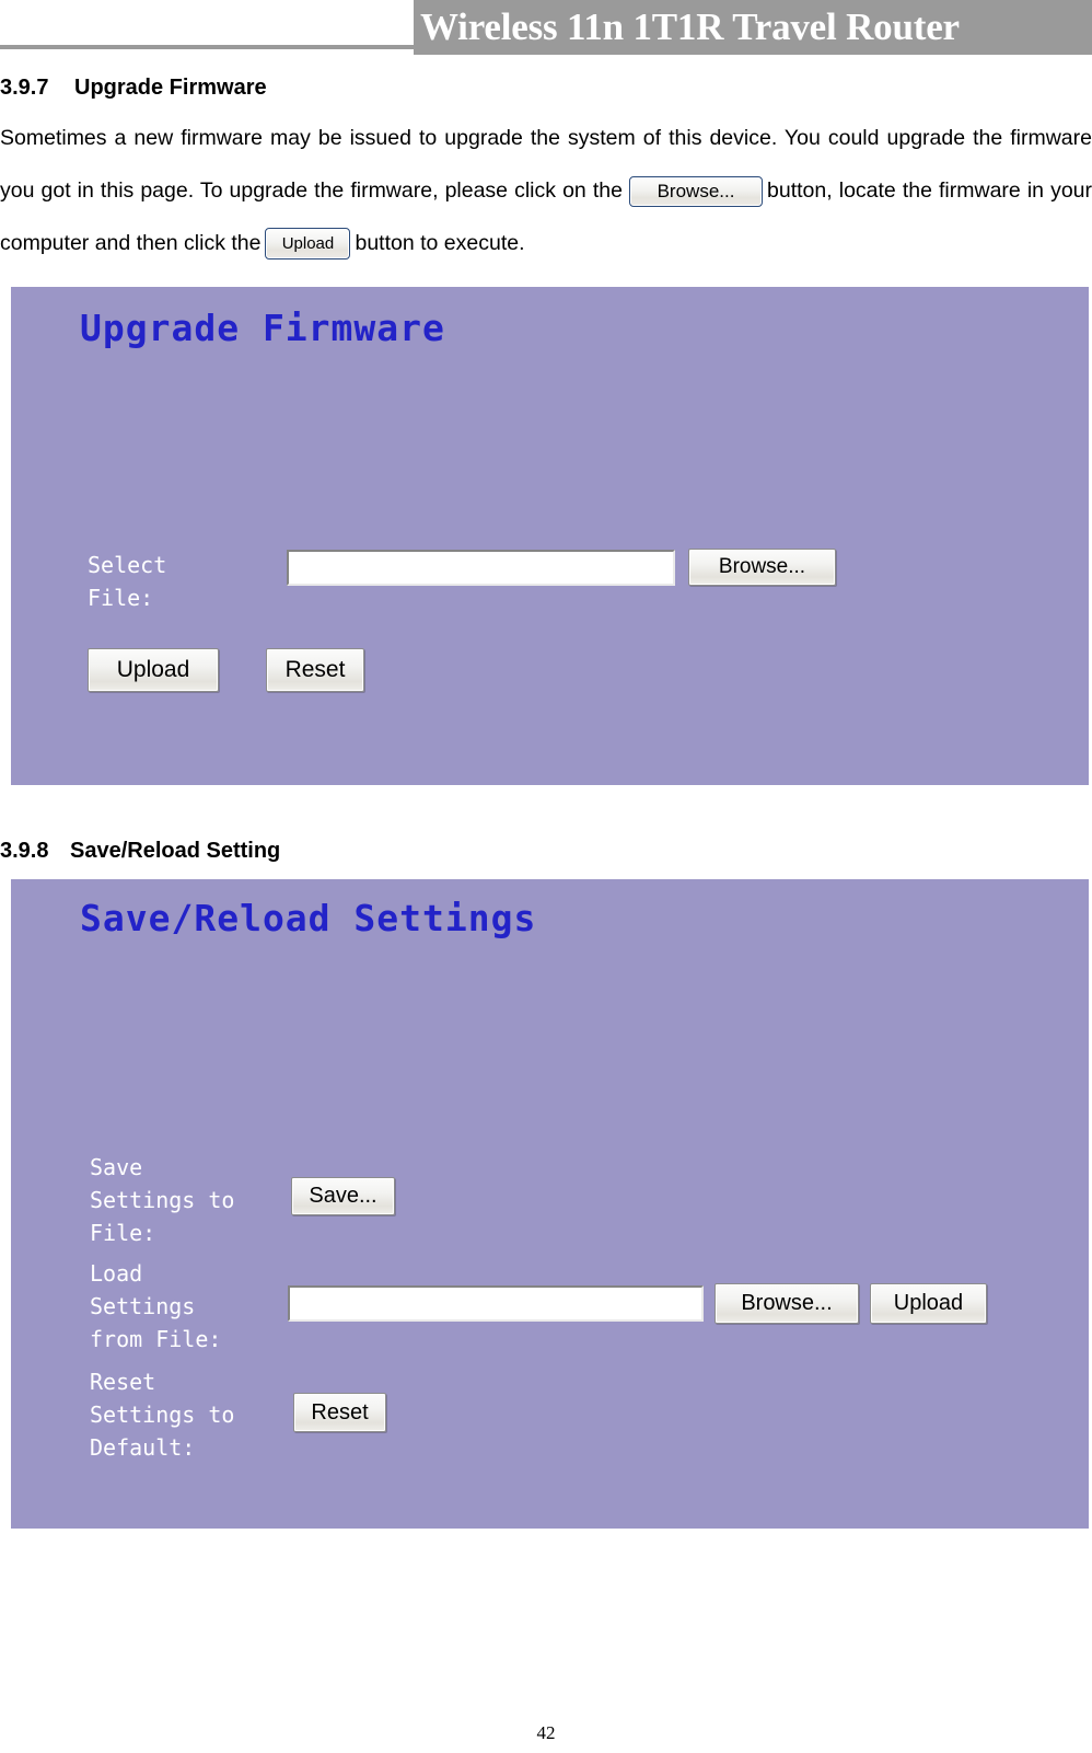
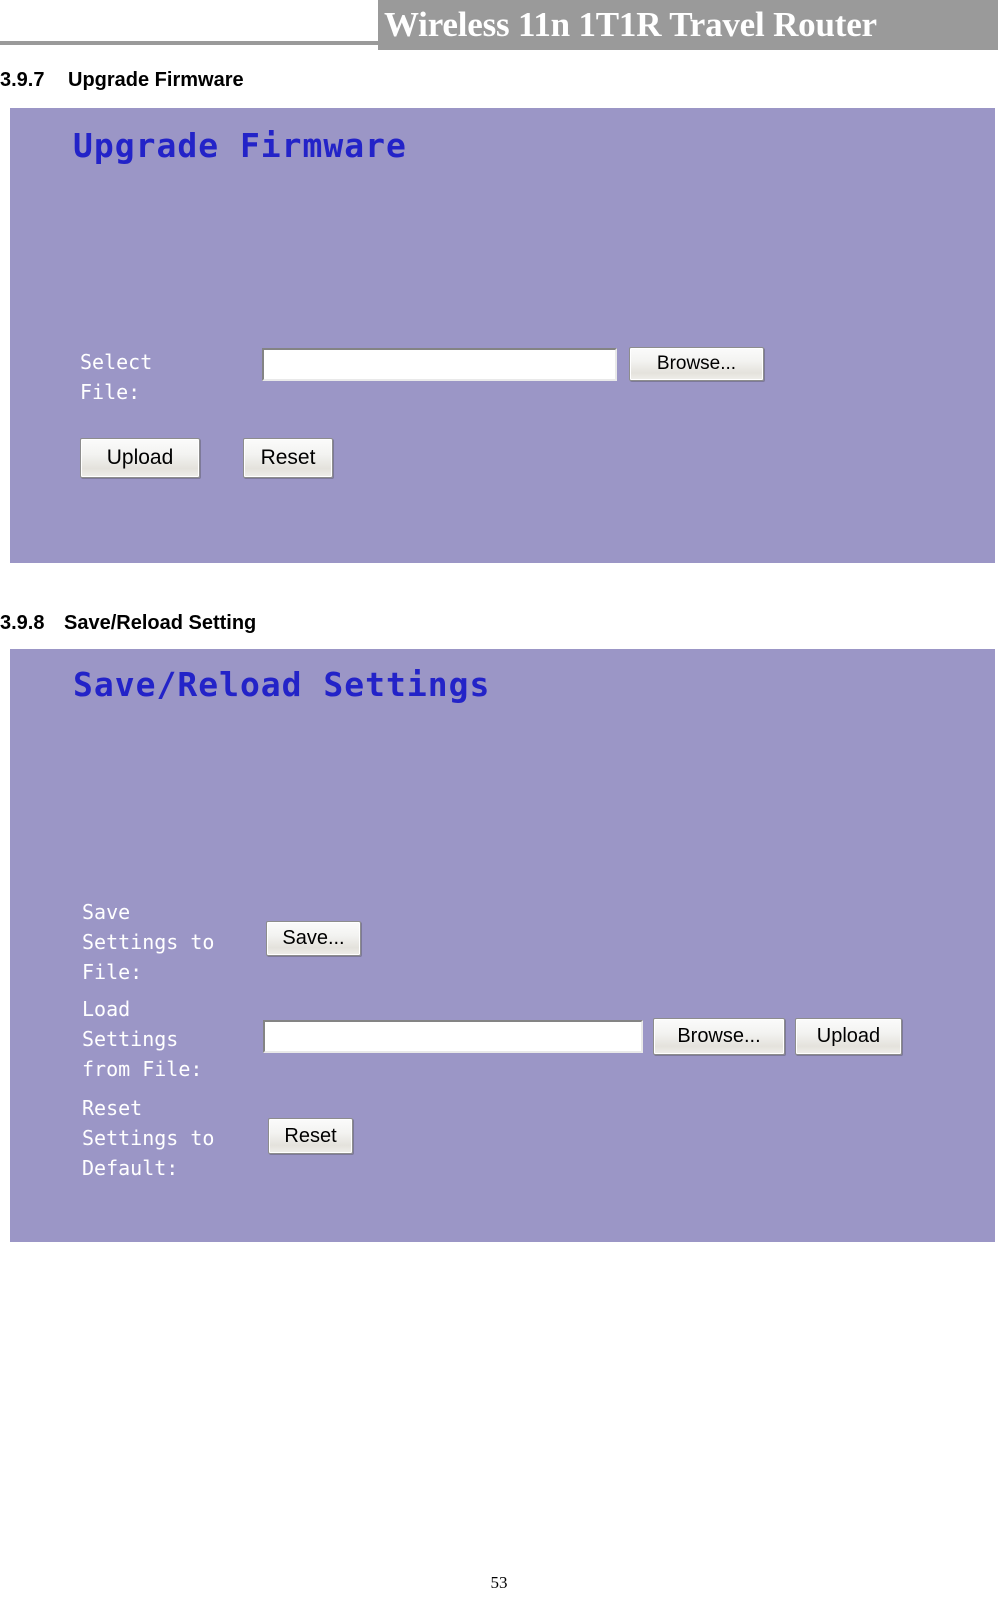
  Wireless 11n 1T1R Travel Router
  3.9.7 Upgrade Firmware
- Sometimes a new firmware may be issued to upgrade the system of this device. You could upgrade the firmware you got in this page. To upgrade the firmware, please click on the Browse... button, locate the firmware in your computer and then click the Upload button to execute.
  Upgrade Firmware
  Select
  File:
  Browse...
  Upload
  Reset
  3.9.8 Save/Reload Setting
  Save/Reload Settings
  Save
  Settings to
  File:
  Save...
  Load
  Settings
  from File:
  Browse...
  Upload
  Reset
  Settings to
  Default:
  Reset
- 42
+ 53
